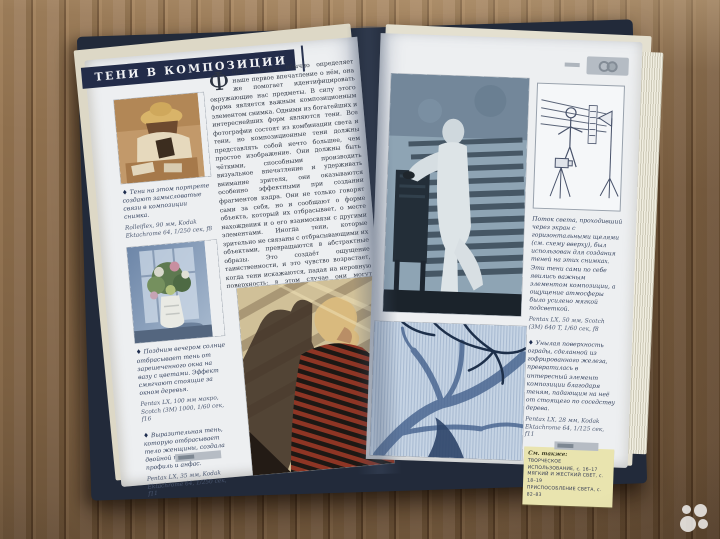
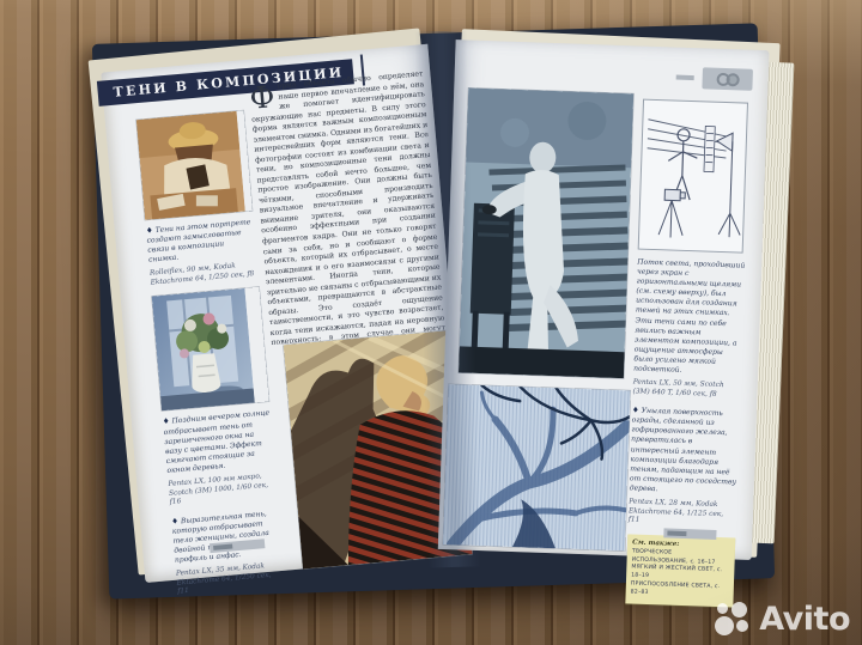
+ Avito
